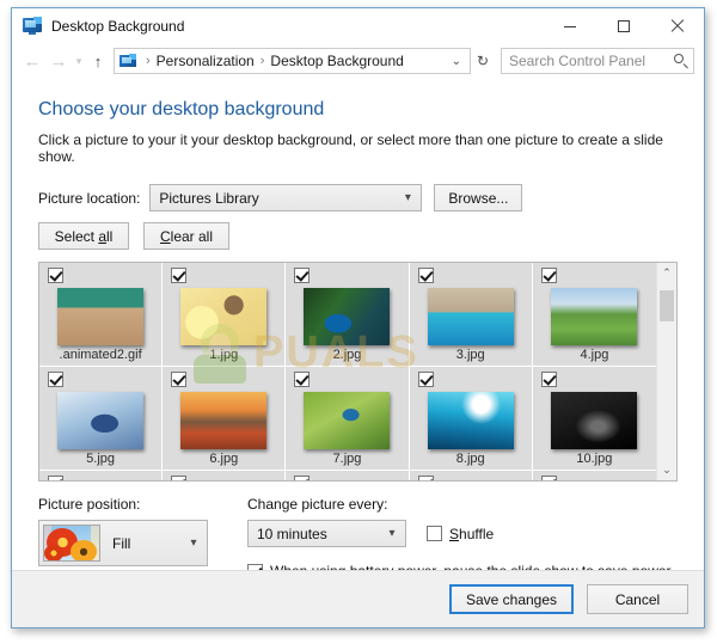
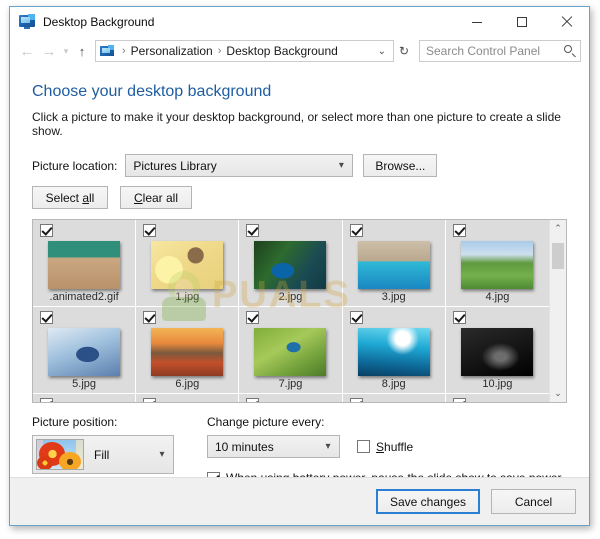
  Desktop Background
  ←
  →
  ▾
  ↑
  ›
  Personalization
  ›
  Desktop Background
  ⌄
  ↻
  Search Control Panel
  Choose your desktop background
- Click a picture to your it your desktop background, or select more than one picture to create a slide show.
+ Click a picture to make it your desktop background, or select more than one picture to create a slide show.
  Picture location:
  Pictures Library
  ▾
  Browse...
  Select all
  Clear all
  .animated2.gif
  1.jpg
  2.jpg
  3.jpg
  4.jpg
  5.jpg
  6.jpg
  7.jpg
  8.jpg
  10.jpg
  ⌃
  ⌄
  Picture position:
  Fill
  ▾
  Change picture every:
  10 minutes
  ▾
  Shuffle
  PUALS
  Save changes
  Cancel
